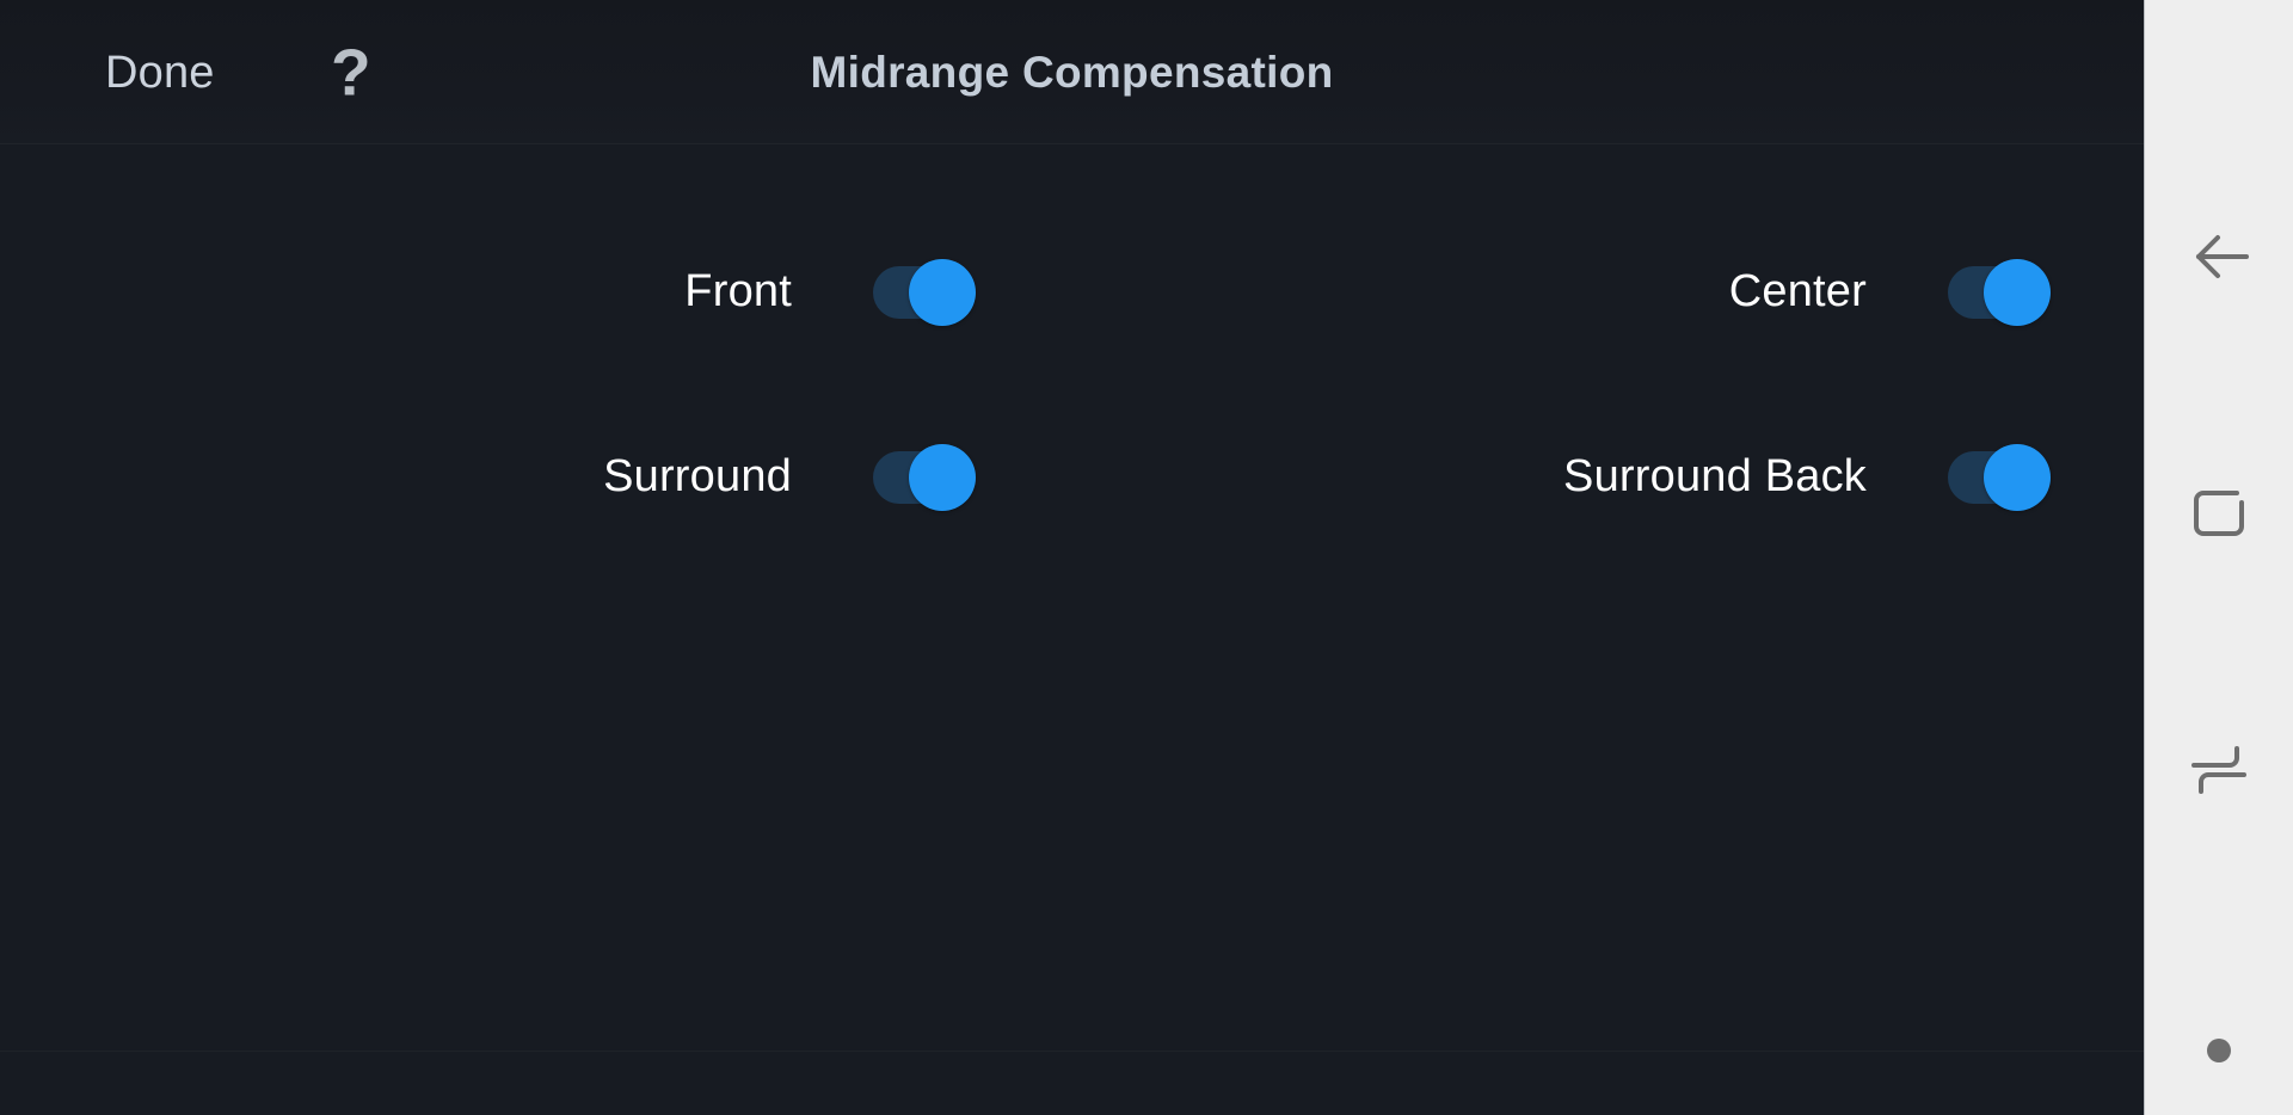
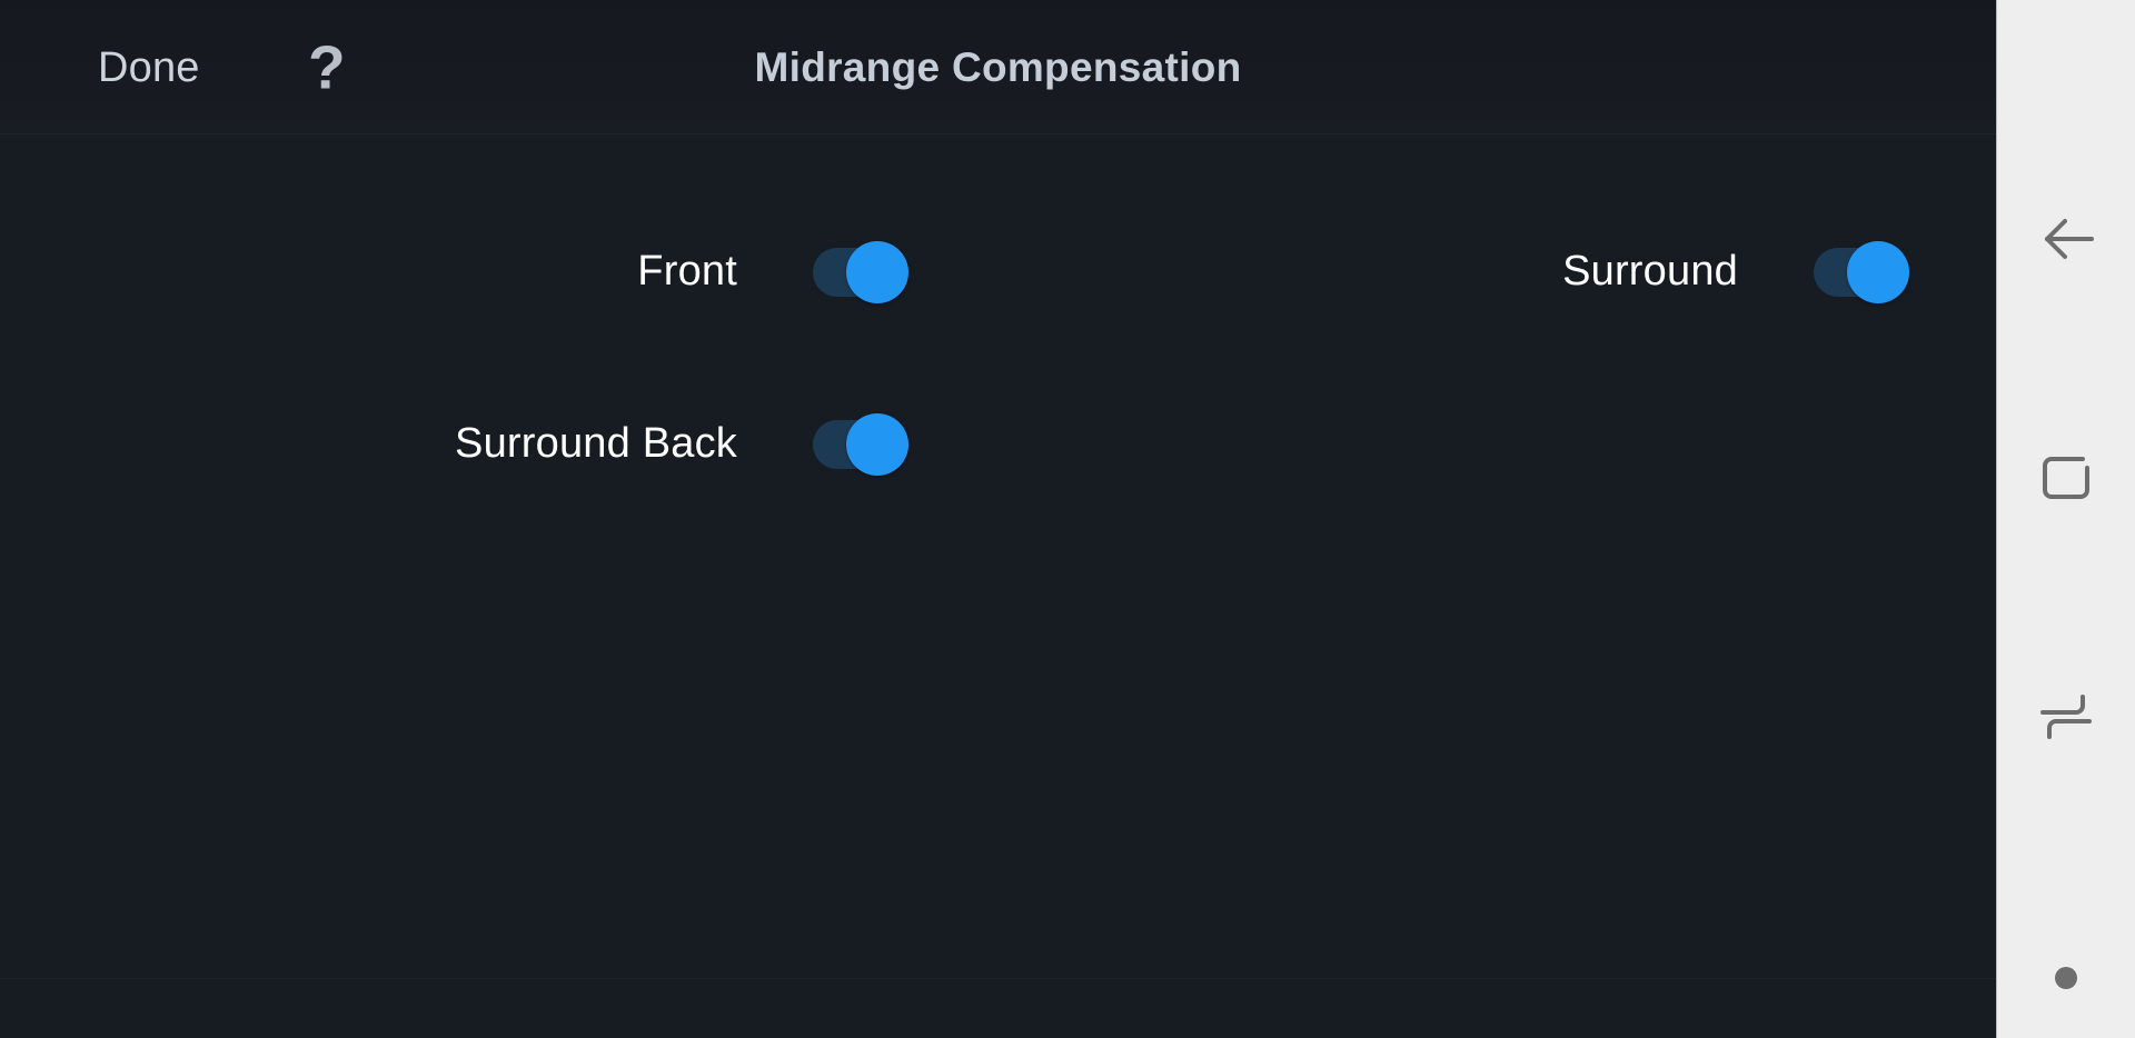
  Done
  ?
  Midrange Compensation
  Front
- Center
  Surround
  Surround Back
